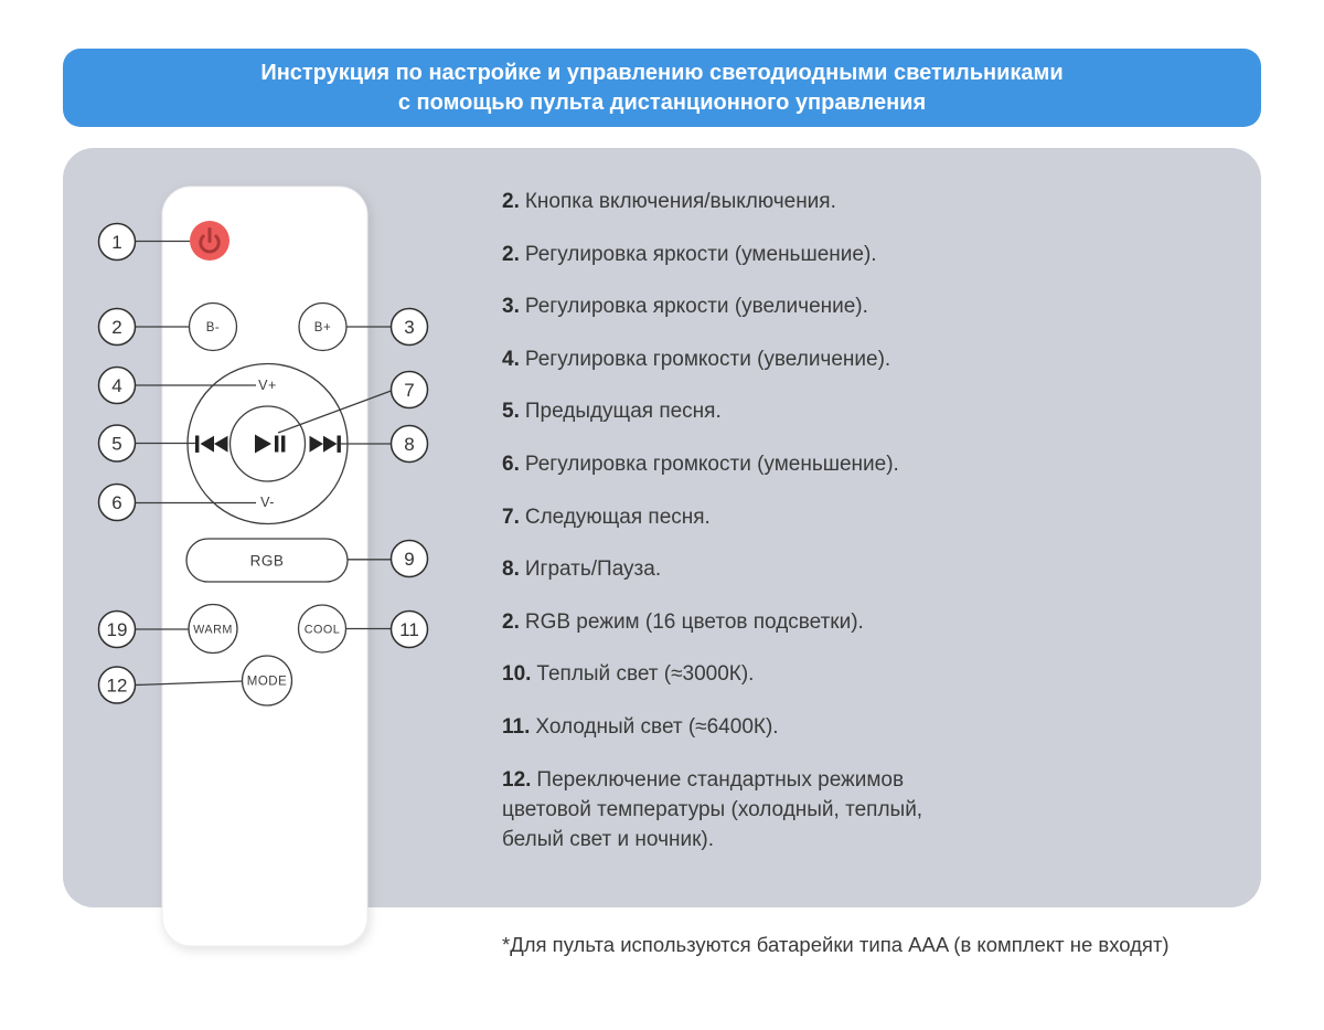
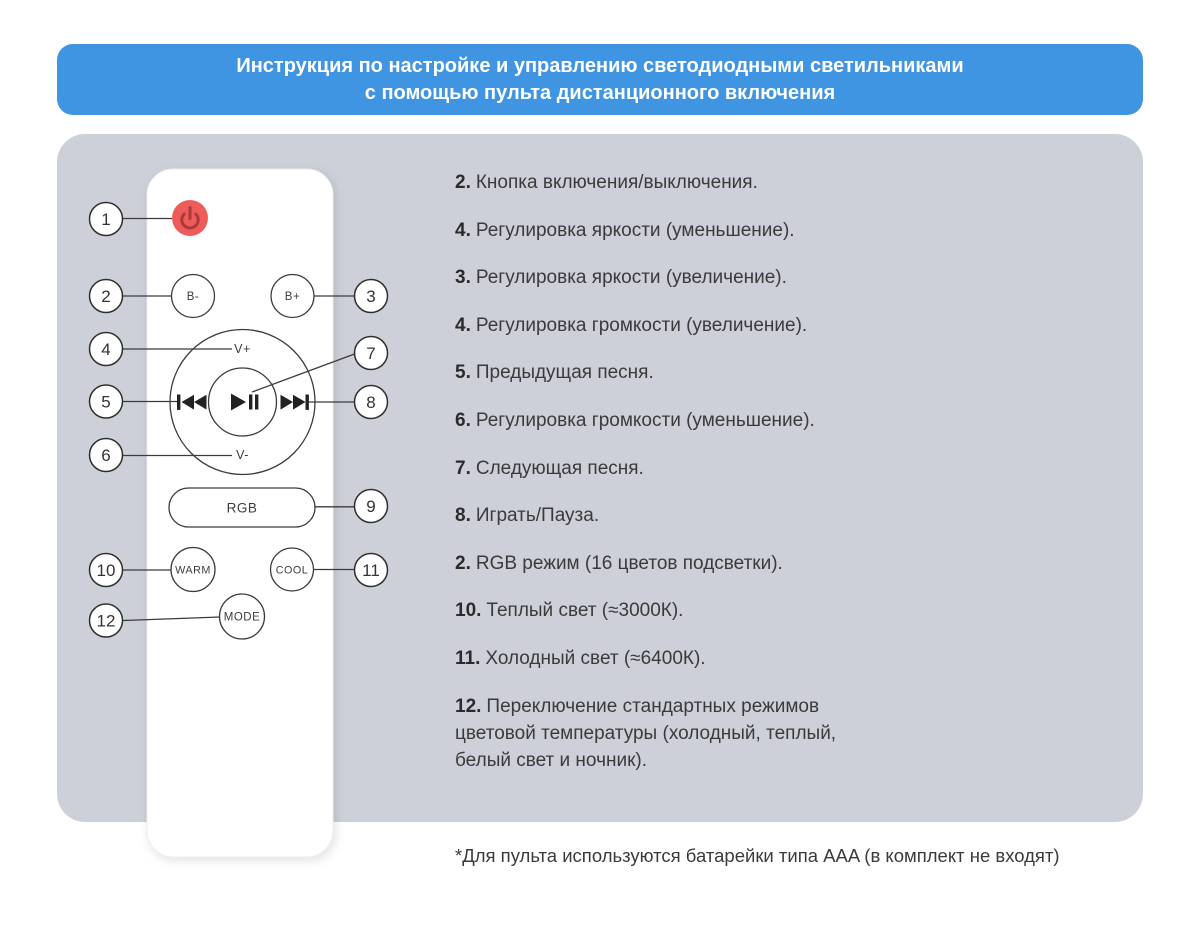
  Инструкция по настройке и управлению светодиодными светильниками
- с помощью пульта дистанционного управления
+ с помощью пульта дистанционного включения
  B-
  B+
  V+
  V-
  RGB
  WARM
  COOL
  MODE
  1
  2
  3
  4
  5
  6
  7
  8
  9
- 19
+ 10
  11
  12
  2. Кнопка включения/выключения.
- 2. Регулировка яркости (уменьшение).
+ 4. Регулировка яркости (уменьшение).
  3. Регулировка яркости (увеличение).
  4. Регулировка громкости (увеличение).
  5. Предыдущая песня.
  6. Регулировка громкости (уменьшение).
  7. Следующая песня.
  8. Играть/Пауза.
  2. RGB режим (16 цветов подсветки).
  10. Теплый свет (≈3000К).
  11. Холодный свет (≈6400К).
  12. Переключение стандартных режимов
  цветовой температуры (холодный, теплый,
  белый свет и ночник).
  *Для пульта используются батарейки типа AAA (в комплект не входят)
